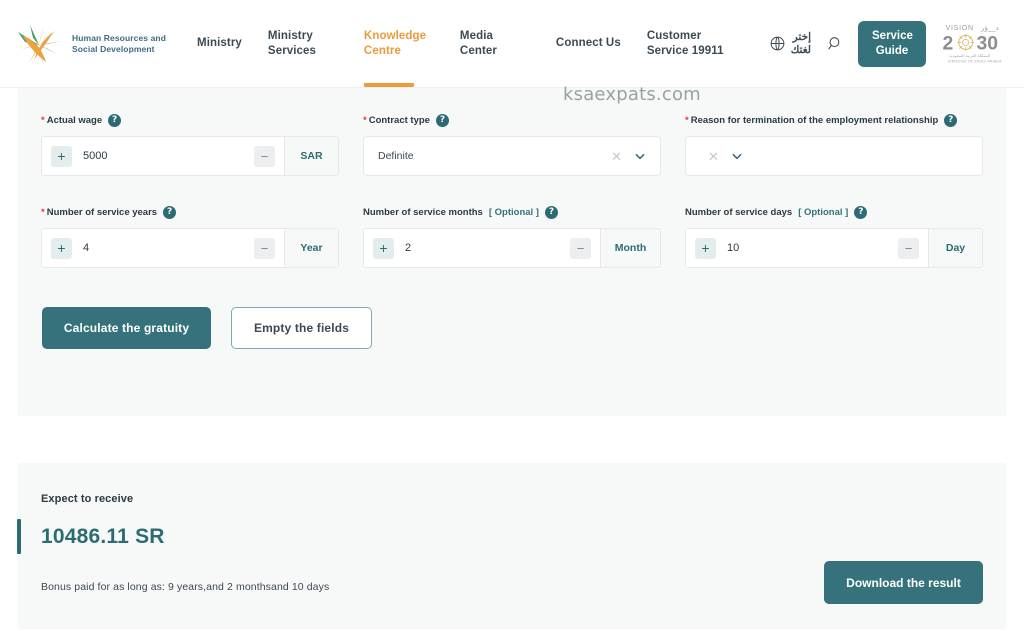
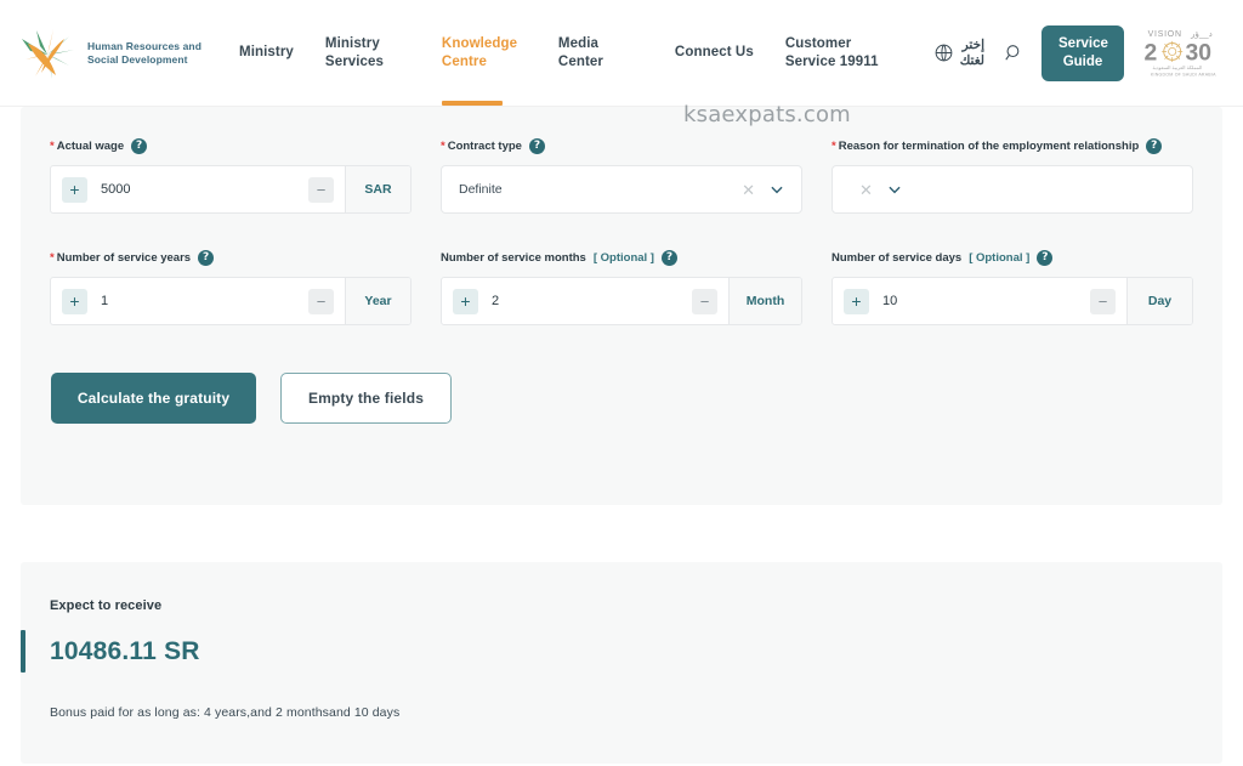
  Human Resources and
  Social Development
  Ministry
  Ministry Services
  Knowledge Centre
  Media Center
  Connect Us
  Customer Service 19911
  إختر
  لغتك
  Service Guide
  2
  30
  ksaexpats.com
  *
  Actual wage
  ?
  +
  5000
  −
  SAR
  *
  Contract type
  ?
  Definite
  ✕
  *
  Reason for termination of the employment relationship
  ?
  ✕
  *
  Number of service years
  ?
  +
- 4
+ 1
  −
  Year
  Number of service months
  [ Optional ]
  ?
  +
  2
  −
  Month
  Number of service days
  [ Optional ]
  ?
  +
  10
  −
  Day
  Calculate the gratuity
  Empty the fields
  Expect to receive
  10486.11 SR
- Bonus paid for as long as: 9 years,and 2 monthsand 10 days
+ Bonus paid for as long as: 4 years,and 2 monthsand 10 days
- Download the result
